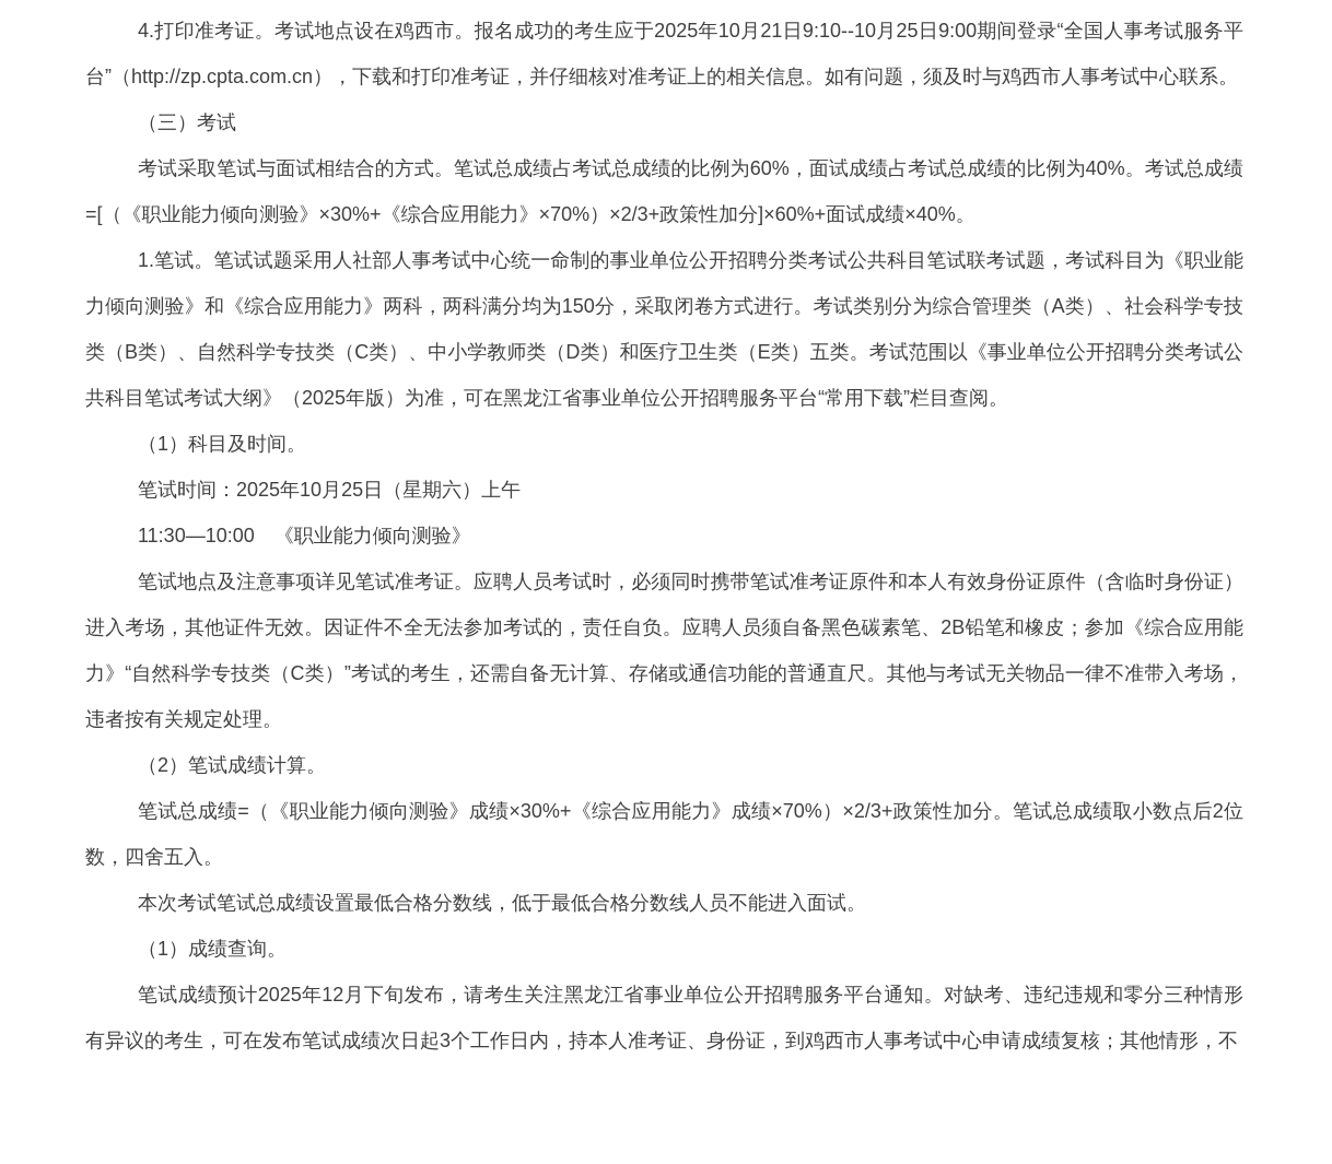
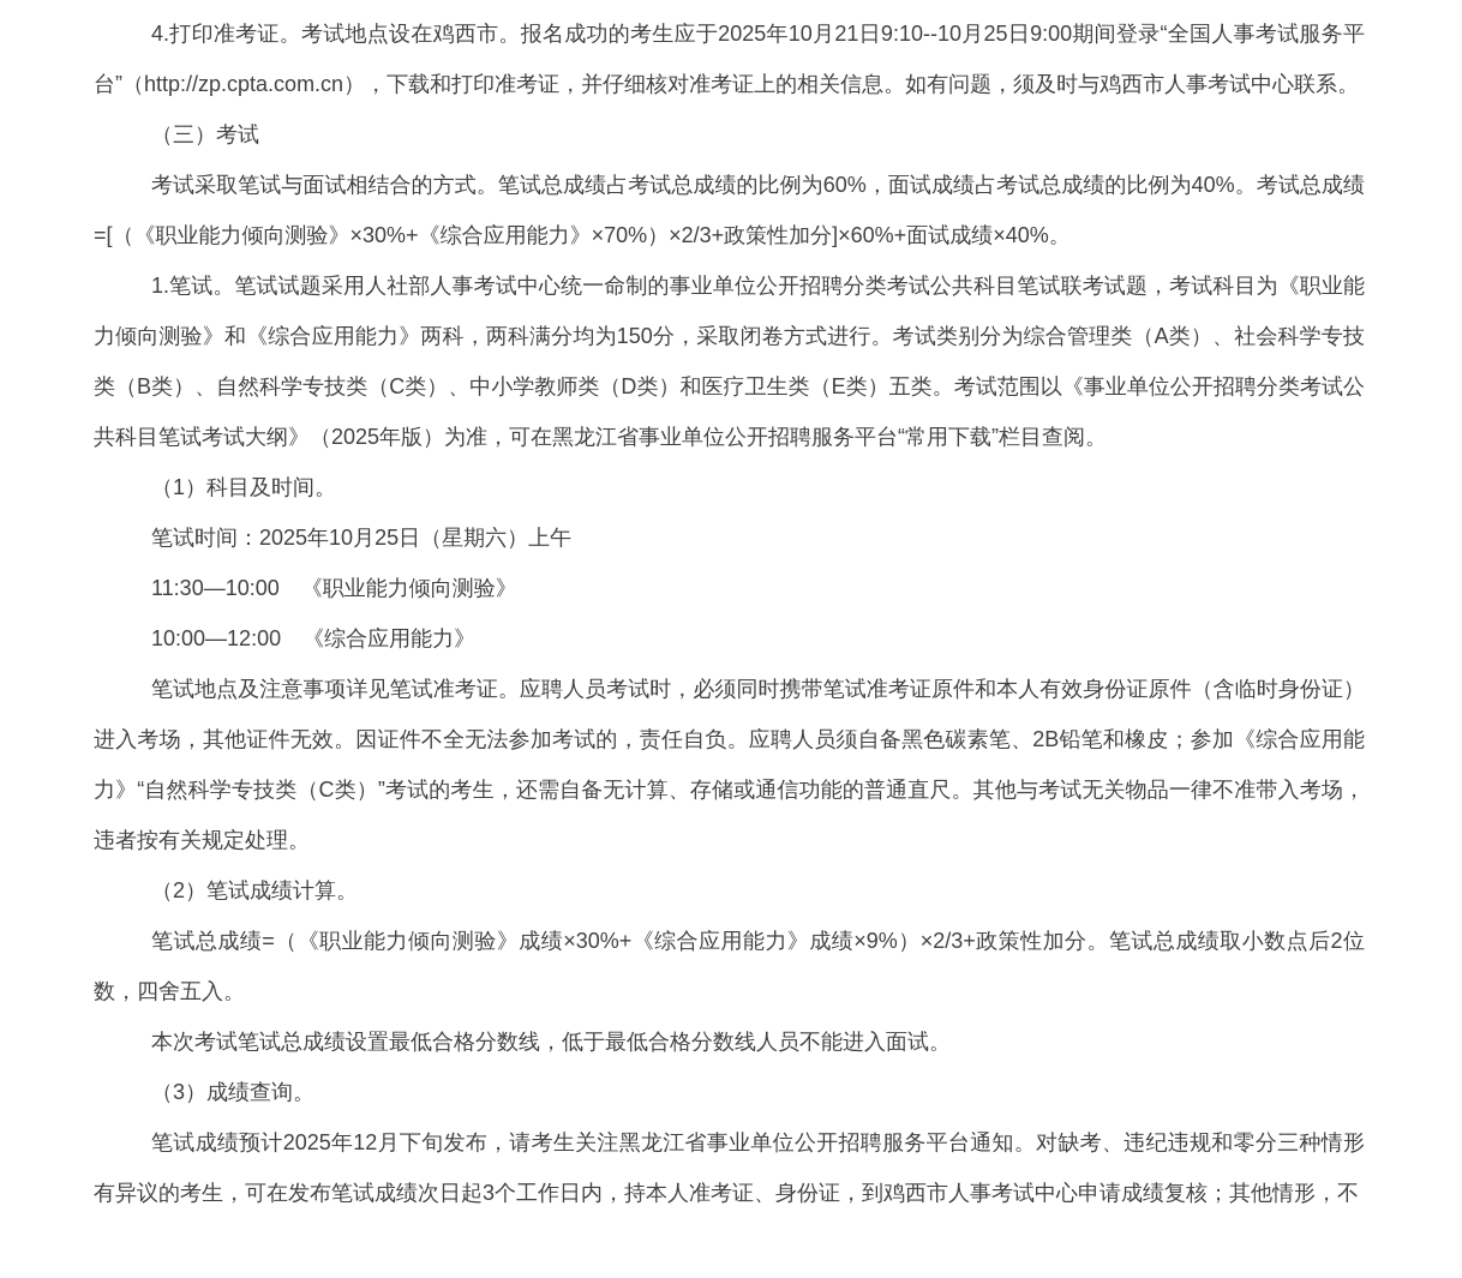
  4.打印准考证。考试地点设在鸡西市。报名成功的考生应于2025年10月21日9:10--10月25日9:00期间登录“全国人事考试服务平台”（http://zp.cpta.com.cn），下载和打印准考证，并仔细核对准考证上的相关信息。如有问题，须及时与鸡西市人事考试中心联系。
  （三）考试
  考试采取笔试与面试相结合的方式。笔试总成绩占考试总成绩的比例为60%，面试成绩占考试总成绩的比例为40%。考试总成绩=[（《职业能力倾向测验》×30%+《综合应用能力》×70%）×2/3+政策性加分]×60%+面试成绩×40%。
  1.笔试。笔试试题采用人社部人事考试中心统一命制的事业单位公开招聘分类考试公共科目笔试联考试题，考试科目为《职业能力倾向测验》和《综合应用能力》两科，两科满分均为150分，采取闭卷方式进行。考试类别分为综合管理类（A类）、社会科学专技类（B类）、自然科学专技类（C类）、中小学教师类（D类）和医疗卫生类（E类）五类。考试范围以《事业单位公开招聘分类考试公共科目笔试考试大纲》（2025年版）为准，可在黑龙江省事业单位公开招聘服务平台“常用下载”栏目查阅。
  （1）科目及时间。
  笔试时间：2025年10月25日（星期六）上午
  11:30—10:00 《职业能力倾向测验》
+ 10:00—12:00 《综合应用能力》
  笔试地点及注意事项详见笔试准考证。应聘人员考试时，必须同时携带笔试准考证原件和本人有效身份证原件（含临时身份证）进入考场，其他证件无效。因证件不全无法参加考试的，责任自负。应聘人员须自备黑色碳素笔、2B铅笔和橡皮；参加《综合应用能力》“自然科学专技类（C类）”考试的考生，还需自备无计算、存储或通信功能的普通直尺。其他与考试无关物品一律不准带入考场，违者按有关规定处理。
  （2）笔试成绩计算。
- 笔试总成绩=（《职业能力倾向测验》成绩×30%+《综合应用能力》成绩×70%）×2/3+政策性加分。笔试总成绩取小数点后2位数，四舍五入。
+ 笔试总成绩=（《职业能力倾向测验》成绩×30%+《综合应用能力》成绩×9%）×2/3+政策性加分。笔试总成绩取小数点后2位数，四舍五入。
  本次考试笔试总成绩设置最低合格分数线，低于最低合格分数线人员不能进入面试。
- （1）成绩查询。
+ （3）成绩查询。
  笔试成绩预计2025年12月下旬发布，请考生关注黑龙江省事业单位公开招聘服务平台通知。对缺考、违纪违规和零分三种情形有异议的考生，可在发布笔试成绩次日起3个工作日内，持本人准考证、身份证，到鸡西市人事考试中心申请成绩复核；其他情形，不
